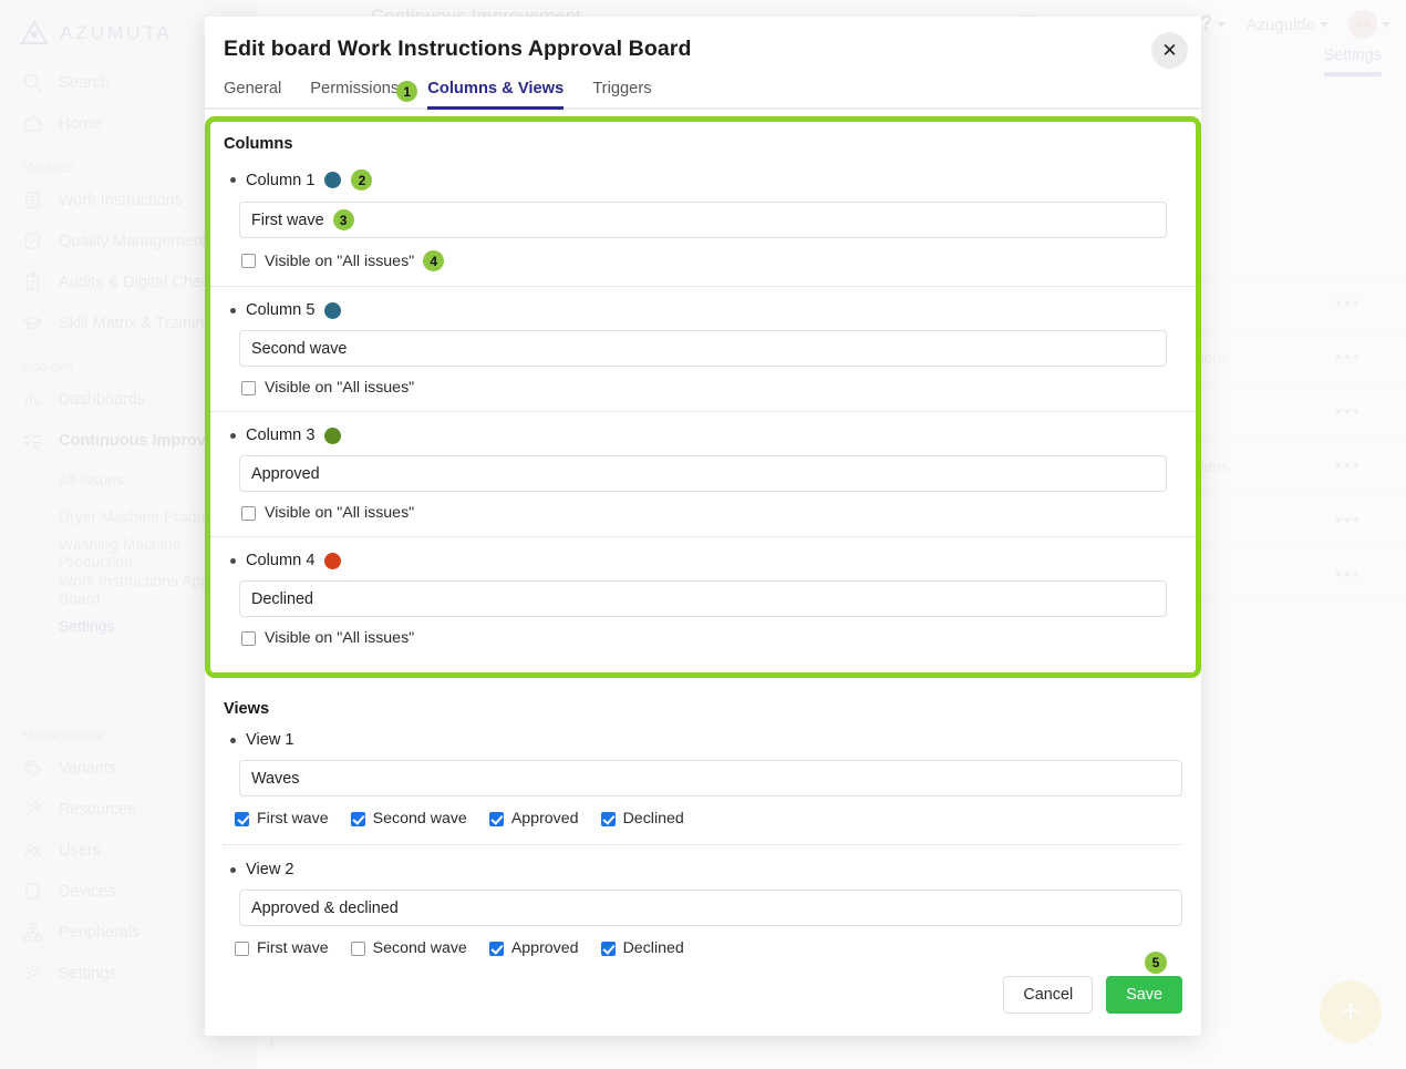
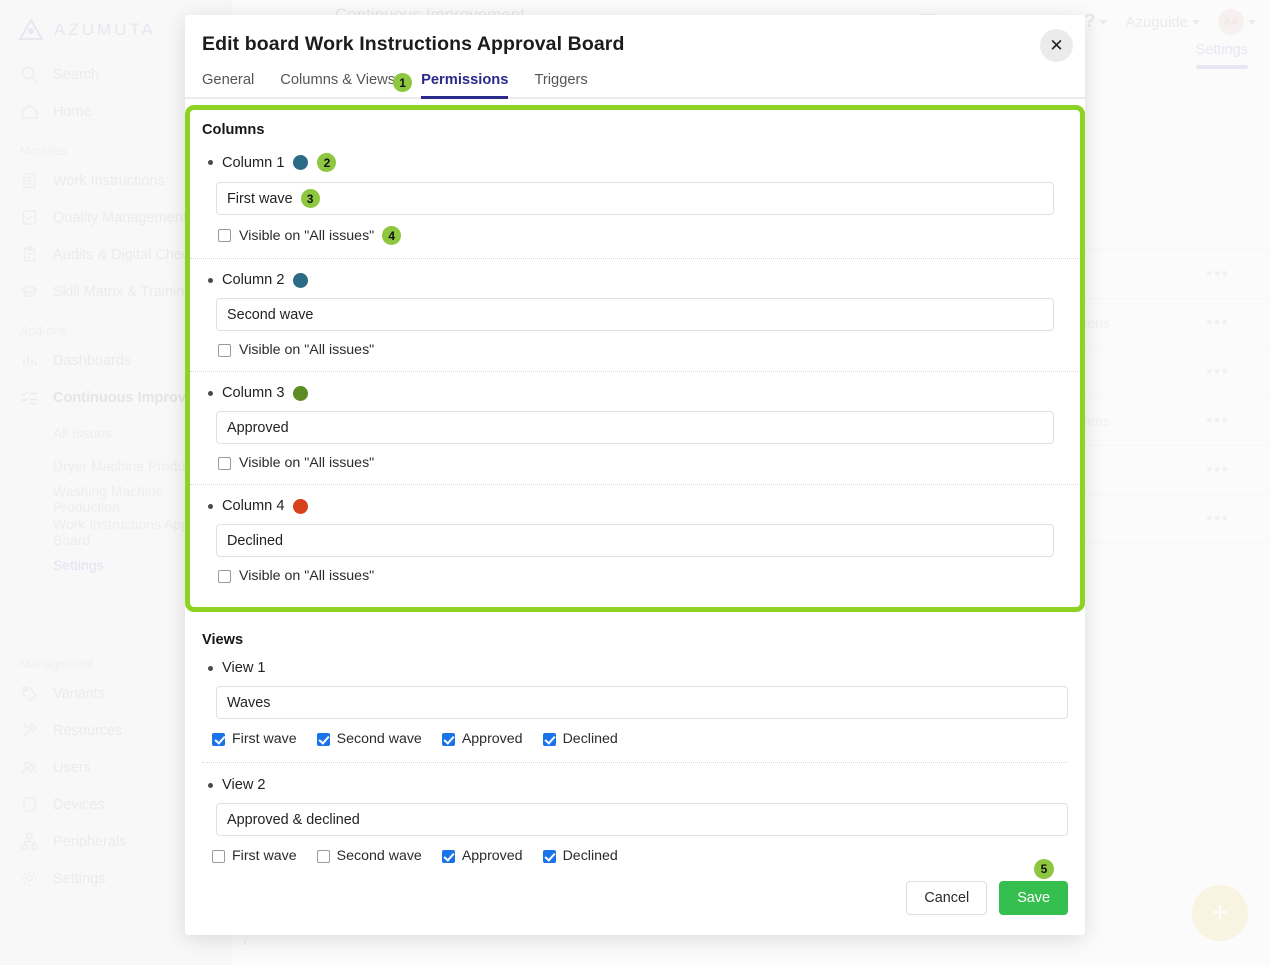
  Skill Matrix & Trainin
  Continuous Improv
  Dryer Machine Produ
  ?
  +
  ‹
  Edit board Work Instructions Approval Board
  ✕
  General
- Permissions
+ Columns & Views
  1
- Columns & Views
+ Permissions
  Triggers
  Columns
  Column 1
  2
  First wave
  3
  Visible on "All issues"
  4
- Column 5
+ Column 2
  Second wave
  Visible on "All issues"
  Column 3
  Approved
  Visible on "All issues"
  Column 4
  Declined
  Visible on "All issues"
  Views
  View 1
  Waves
  First wave
  Second wave
  Approved
  Declined
  View 2
  Approved & declined
  First wave
  Second wave
  Approved
  Declined
  Cancel
  Save
  5
